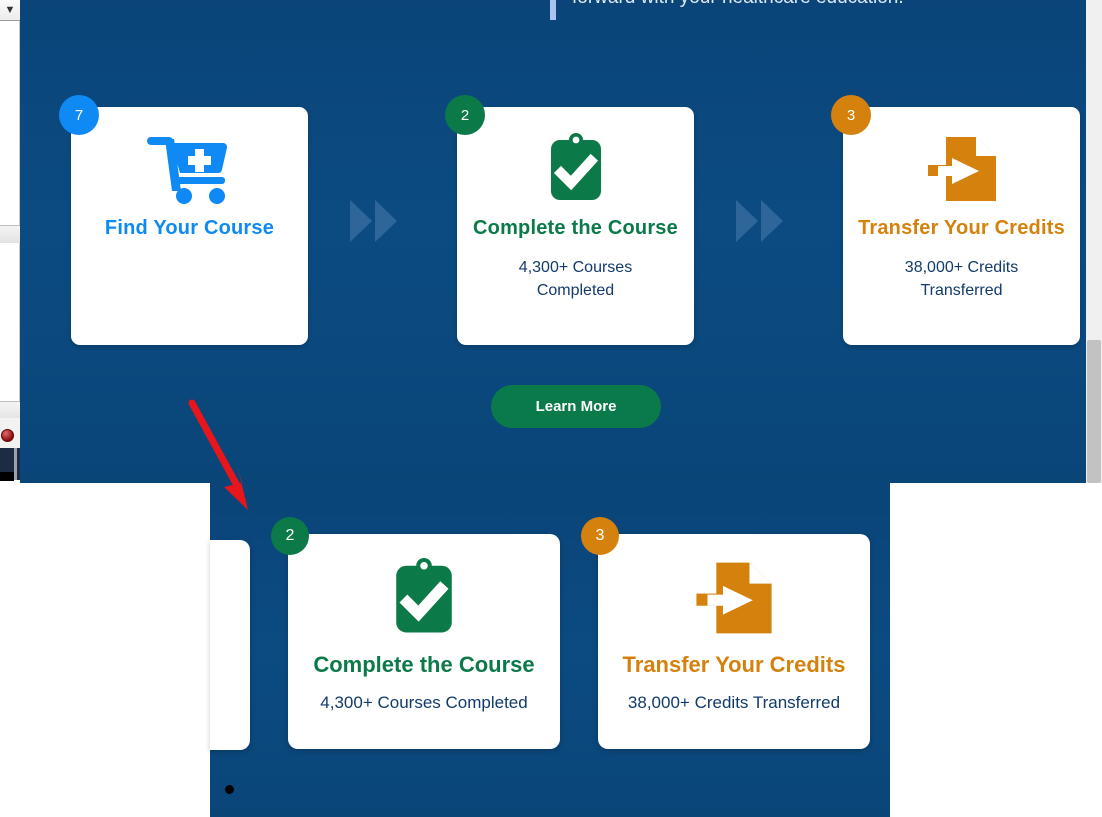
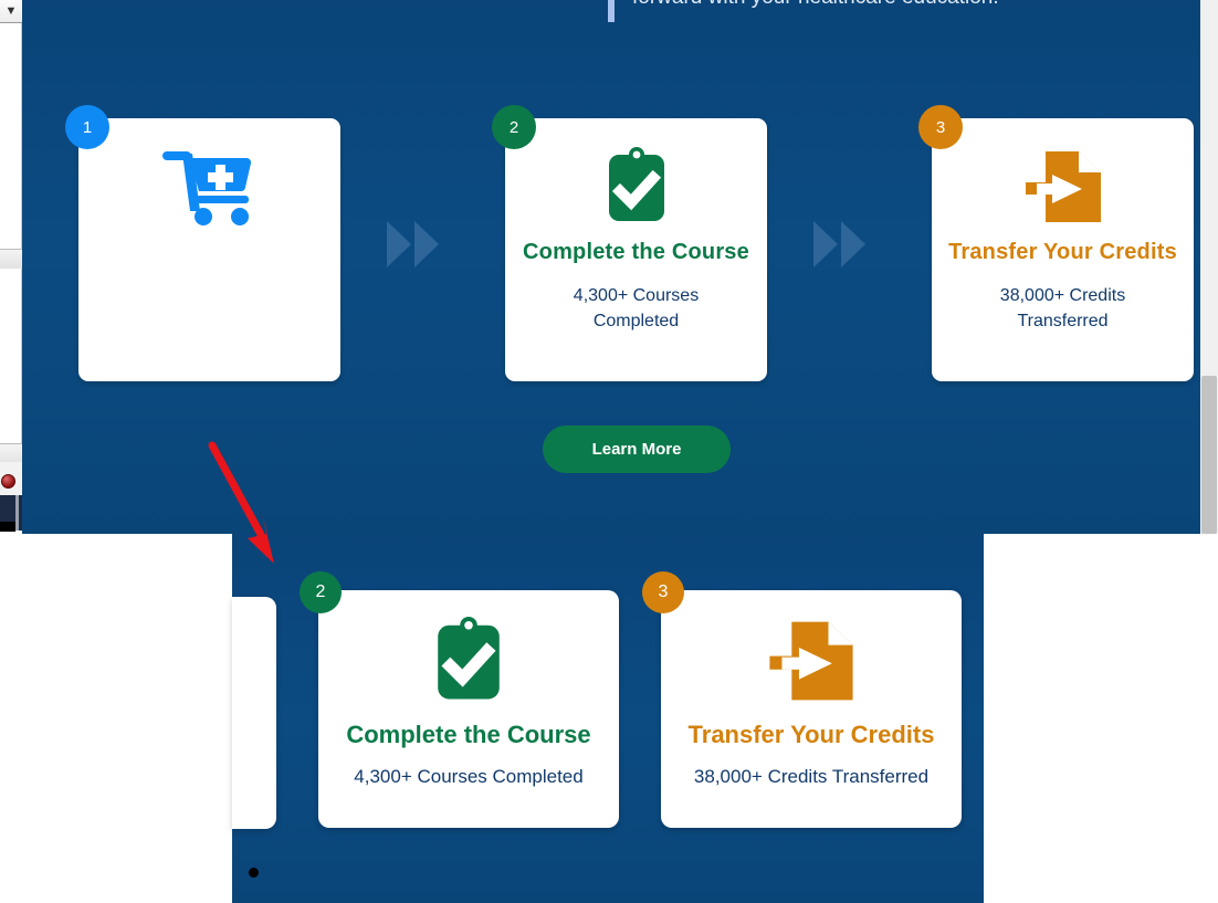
  ▼
- 7
+ 1
- Find Your Course
  2
  Complete the Course
  4,300+ Courses Completed
  3
  Transfer Your Credits
  38,000+ Credits Transferred
  Learn More
  Complete the Course
  4,300+ Courses Completed
  2
  Transfer Your Credits
  38,000+ Credits Transferred
  3
